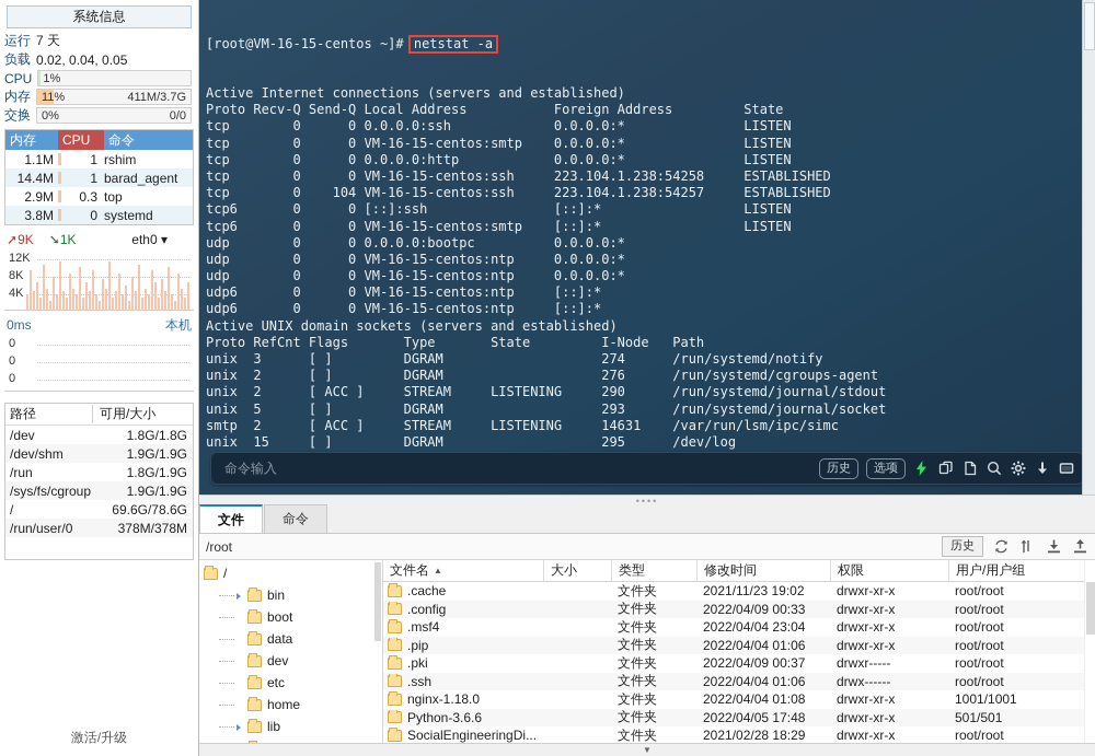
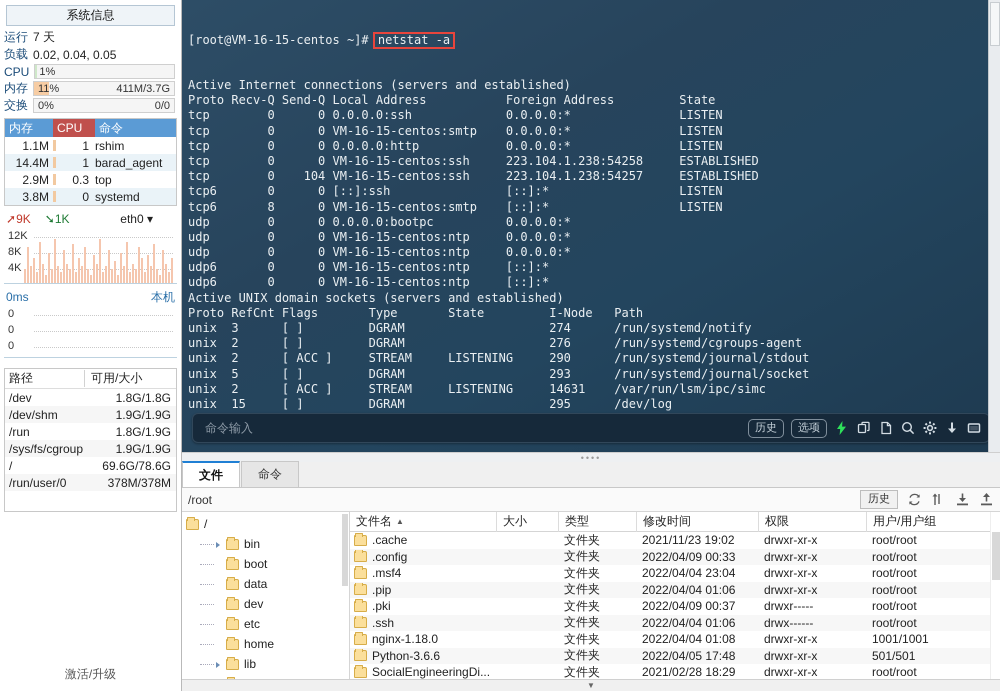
  系统信息
  运行
  7 天
  负载
  0.02, 0.04, 0.05
  CPU
  1%
  内存
  11%
  411M/3.7G
  交换
  0%
  0/0
  内存
  CPU
  命令
  1.1M
  1
  rshim
  14.4M
  1
  barad_agent
  2.9M
  0.3
  top
  3.8M
  0
  systemd
  ➚9K
  ➘1K
  eth0 ▾
  12K
  8K
  4K
  0ms
  本机
  0
  0
  0
  路径
  可用/大小
  /dev
  1.8G/1.8G
  /dev/shm
  1.9G/1.9G
  /run
  1.8G/1.9G
  /sys/fs/cgroup
  1.9G/1.9G
  /
  69.6G/78.6G
  /run/user/0
  378M/378M
  激活/升级
  [root@VM-16-15-centos ~]# netstat -a
  Active Internet connections (servers and established)
  Proto Recv-Q Send-Q Local Address Foreign Address State
  tcp 0 0 0.0.0.0:ssh 0.0.0.0:* LISTEN
  tcp 0 0 VM-16-15-centos:smtp 0.0.0.0:* LISTEN
  tcp 0 0 0.0.0.0:http 0.0.0.0:* LISTEN
  tcp 0 0 VM-16-15-centos:ssh 223.104.1.238:54258 ESTABLISHED
  tcp 0 104 VM-16-15-centos:ssh 223.104.1.238:54257 ESTABLISHED
  tcp6 0 0 [::]:ssh [::]:* LISTEN
- tcp6 0 0 VM-16-15-centos:smtp [::]:* LISTEN
+ tcp6 8 0 VM-16-15-centos:smtp [::]:* LISTEN
  udp 0 0 0.0.0.0:bootpc 0.0.0.0:*
  udp 0 0 VM-16-15-centos:ntp 0.0.0.0:*
  udp 0 0 VM-16-15-centos:ntp 0.0.0.0:*
  udp6 0 0 VM-16-15-centos:ntp [::]:*
  udp6 0 0 VM-16-15-centos:ntp [::]:*
  Active UNIX domain sockets (servers and established)
  Proto RefCnt Flags Type State I-Node Path
  unix 3 [ ] DGRAM 274 /run/systemd/notify
  unix 2 [ ] DGRAM 276 /run/systemd/cgroups-agent
  unix 2 [ ACC ] STREAM LISTENING 290 /run/systemd/journal/stdout
  unix 5 [ ] DGRAM 293 /run/systemd/journal/socket
- smtp 2 [ ACC ] STREAM LISTENING 14631 /var/run/lsm/ipc/simc
+ unix 2 [ ACC ] STREAM LISTENING 14631 /var/run/lsm/ipc/simc
  unix 15 [ ] DGRAM 295 /dev/log
  命令输入
  历史
  选项
  ••••
  文件
  命令
  /root
  历史
  /
  bin
  boot
  data
  dev
  etc
  home
  lib
  文件名
  ▲
  大小
  类型
  修改时间
  权限
  用户/用户组
  .cache
  文件夹
  2021/11/23 19:02
  drwxr-xr-x
  root/root
  .config
  文件夹
  2022/04/09 00:33
  drwxr-xr-x
  root/root
  .msf4
  文件夹
  2022/04/04 23:04
  drwxr-xr-x
  root/root
  .pip
  文件夹
  2022/04/04 01:06
  drwxr-xr-x
  root/root
  .pki
  文件夹
  2022/04/09 00:37
  drwxr-----
  root/root
  .ssh
  文件夹
  2022/04/04 01:06
  drwx------
  root/root
  nginx-1.18.0
  文件夹
  2022/04/04 01:08
  drwxr-xr-x
  1001/1001
  Python-3.6.6
  文件夹
  2022/04/05 17:48
  drwxr-xr-x
  501/501
  SocialEngineeringDi...
  文件夹
  2021/02/28 18:29
  drwxr-xr-x
  root/root
  ▼
